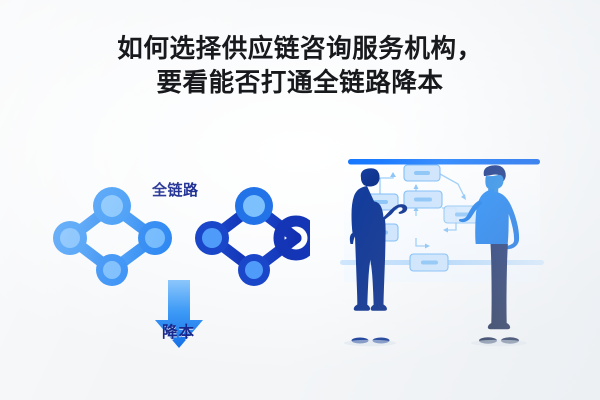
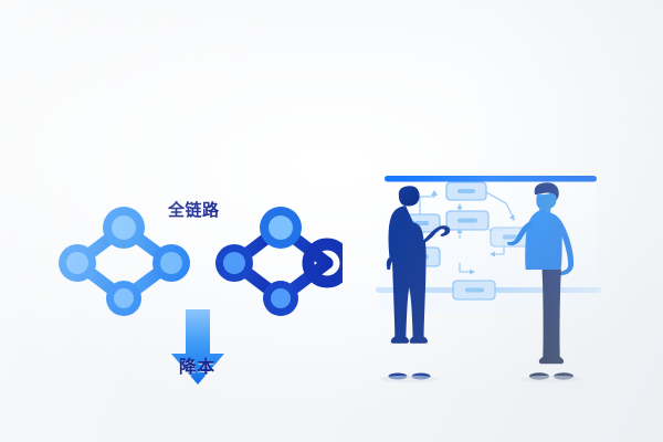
- 如何选择供应链咨询服务机构，
- 要看能否打通全链路降本
